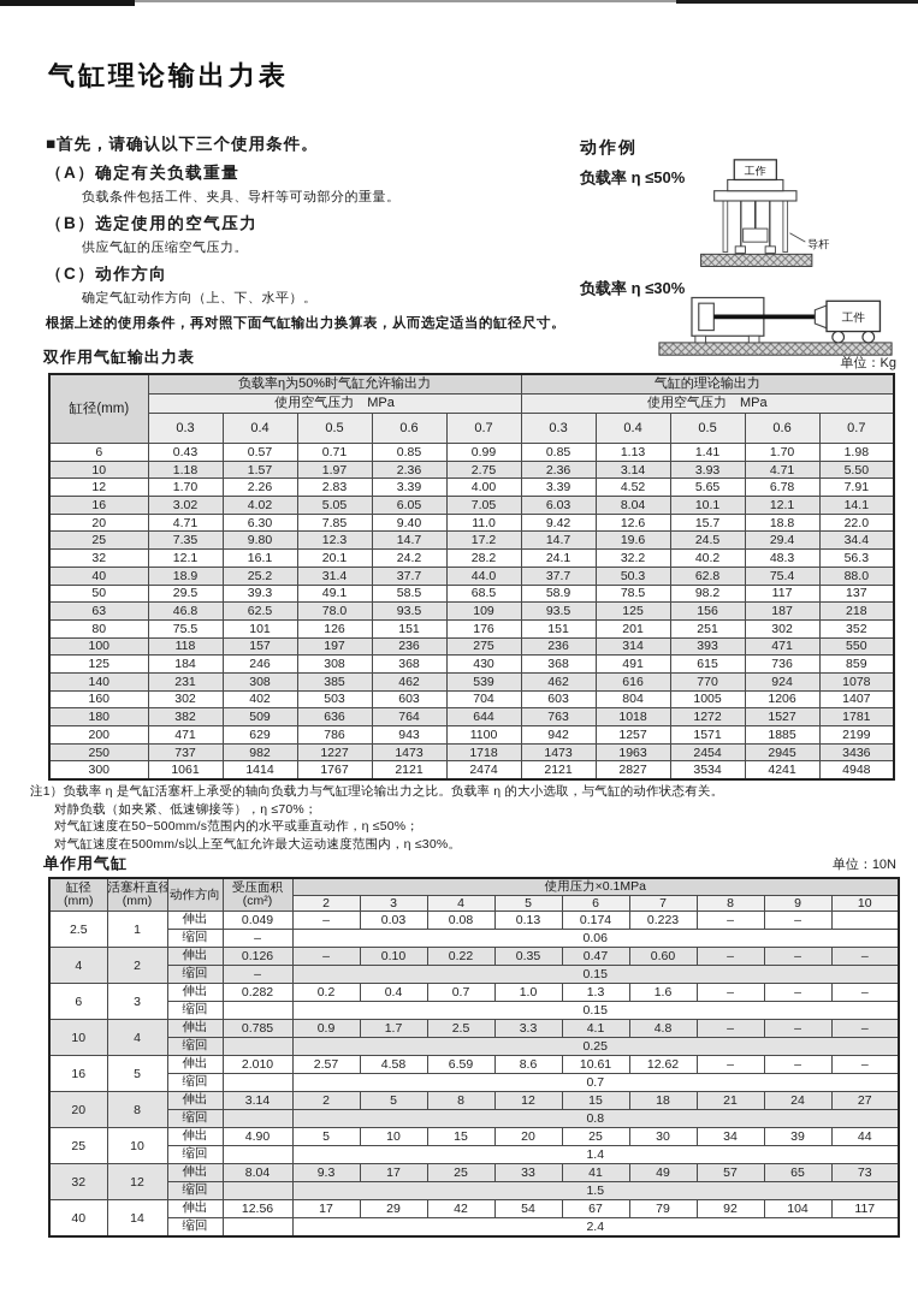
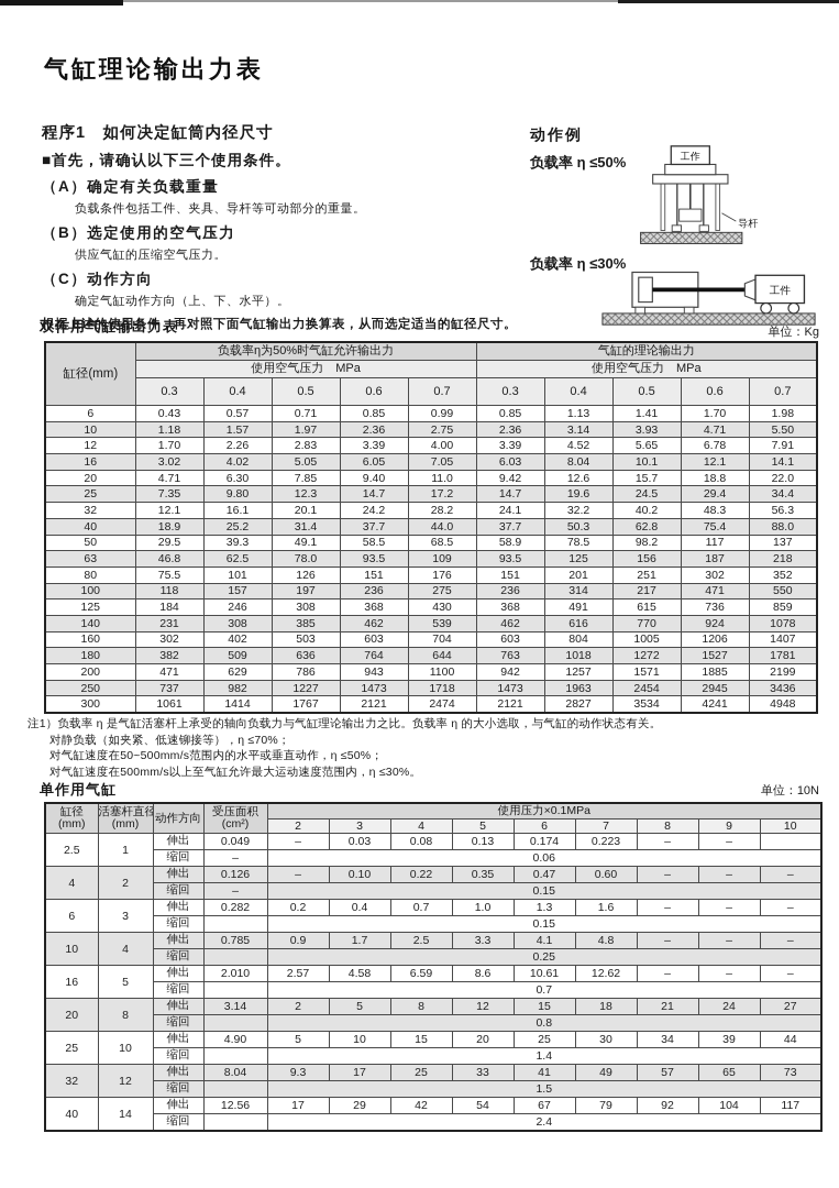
  气缸理论输出力表
+ 程序1 如何决定缸筒内径尺寸
  ■首先，请确认以下三个使用条件。
  （A）确定有关负载重量
  负载条件包括工件、夹具、导杆等可动部分的重量。
  （B）选定使用的空气压力
  供应气缸的压缩空气压力。
  （C）动作方向
  确定气缸动作方向（上、下、水平）。
  根据上述的使用条件，再对照下面气缸输出力换算表，从而选定适当的缸径尺寸。
  动作例
  负载率 η ≤50%
  负载率 η ≤30%
  工作
  导杆
  工件
  双作用气缸输出力表
  单位：Kg
  缸径(mm)	负载率η为50%时气缸允许输出力	气缸的理论输出力
  使用空气压力 MPa	使用空气压力 MPa
  0.3	0.4	0.5	0.6	0.7	0.3	0.4	0.5	0.6	0.7
  6	0.43	0.57	0.71	0.85	0.99	0.85	1.13	1.41	1.70	1.98
  10	1.18	1.57	1.97	2.36	2.75	2.36	3.14	3.93	4.71	5.50
  12	1.70	2.26	2.83	3.39	4.00	3.39	4.52	5.65	6.78	7.91
  16	3.02	4.02	5.05	6.05	7.05	6.03	8.04	10.1	12.1	14.1
  20	4.71	6.30	7.85	9.40	11.0	9.42	12.6	15.7	18.8	22.0
  25	7.35	9.80	12.3	14.7	17.2	14.7	19.6	24.5	29.4	34.4
  32	12.1	16.1	20.1	24.2	28.2	24.1	32.2	40.2	48.3	56.3
  40	18.9	25.2	31.4	37.7	44.0	37.7	50.3	62.8	75.4	88.0
  50	29.5	39.3	49.1	58.5	68.5	58.9	78.5	98.2	117	137
  63	46.8	62.5	78.0	93.5	109	93.5	125	156	187	218
  80	75.5	101	126	151	176	151	201	251	302	352
- 100	118	157	197	236	275	236	314	393	471	550
+ 100	118	157	197	236	275	236	314	217	471	550
  125	184	246	308	368	430	368	491	615	736	859
  140	231	308	385	462	539	462	616	770	924	1078
  160	302	402	503	603	704	603	804	1005	1206	1407
  180	382	509	636	764	644	763	1018	1272	1527	1781
  200	471	629	786	943	1100	942	1257	1571	1885	2199
  250	737	982	1227	1473	1718	1473	1963	2454	2945	3436
  300	1061	1414	1767	2121	2474	2121	2827	3534	4241	4948
  注1）负载率 η 是气缸活塞杆上承受的轴向负载力与气缸理论输出力之比。负载率 η 的大小选取，与气缸的动作状态有关。
  对静负载（如夹紧、低速铆接等），η ≤70%；
  对气缸速度在50~500mm/s范围内的水平或垂直动作，η ≤50%；
  对气缸速度在500mm/s以上至气缸允许最大运动速度范围内，η ≤30%。
  单作用气缸
  单位：10N
  缸径(mm)	活塞杆直径(mm)	动作方向	受压面积(cm²)	使用压力×0.1MPa
  2	3	4	5	6	7	8	9	10
  2.5	1	伸出	0.049	–	0.03	0.08	0.13	0.174	0.223	–	–
  缩回	–	0.06
  4	2	伸出	0.126	–	0.10	0.22	0.35	0.47	0.60	–	–	–
  缩回	–	0.15
  6	3	伸出	0.282	0.2	0.4	0.7	1.0	1.3	1.6	–	–	–
  缩回		0.15
  10	4	伸出	0.785	0.9	1.7	2.5	3.3	4.1	4.8	–	–	–
  缩回		0.25
  16	5	伸出	2.010	2.57	4.58	6.59	8.6	10.61	12.62	–	–	–
  缩回		0.7
  20	8	伸出	3.14	2	5	8	12	15	18	21	24	27
  缩回		0.8
  25	10	伸出	4.90	5	10	15	20	25	30	34	39	44
  缩回		1.4
  32	12	伸出	8.04	9.3	17	25	33	41	49	57	65	73
  缩回		1.5
  40	14	伸出	12.56	17	29	42	54	67	79	92	104	117
  缩回		2.4
